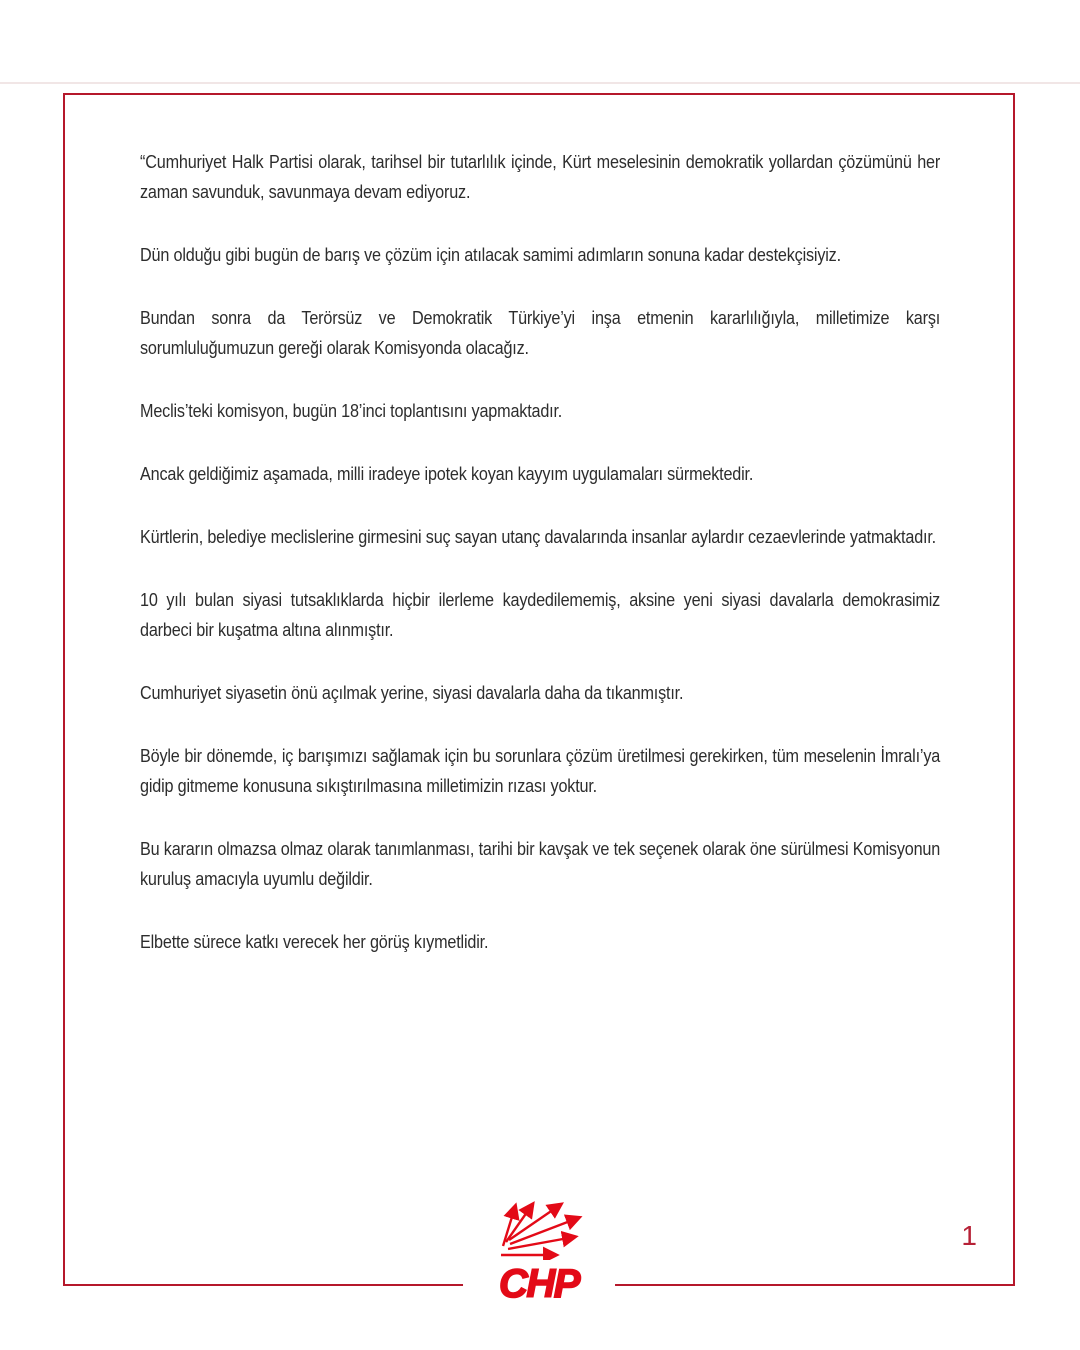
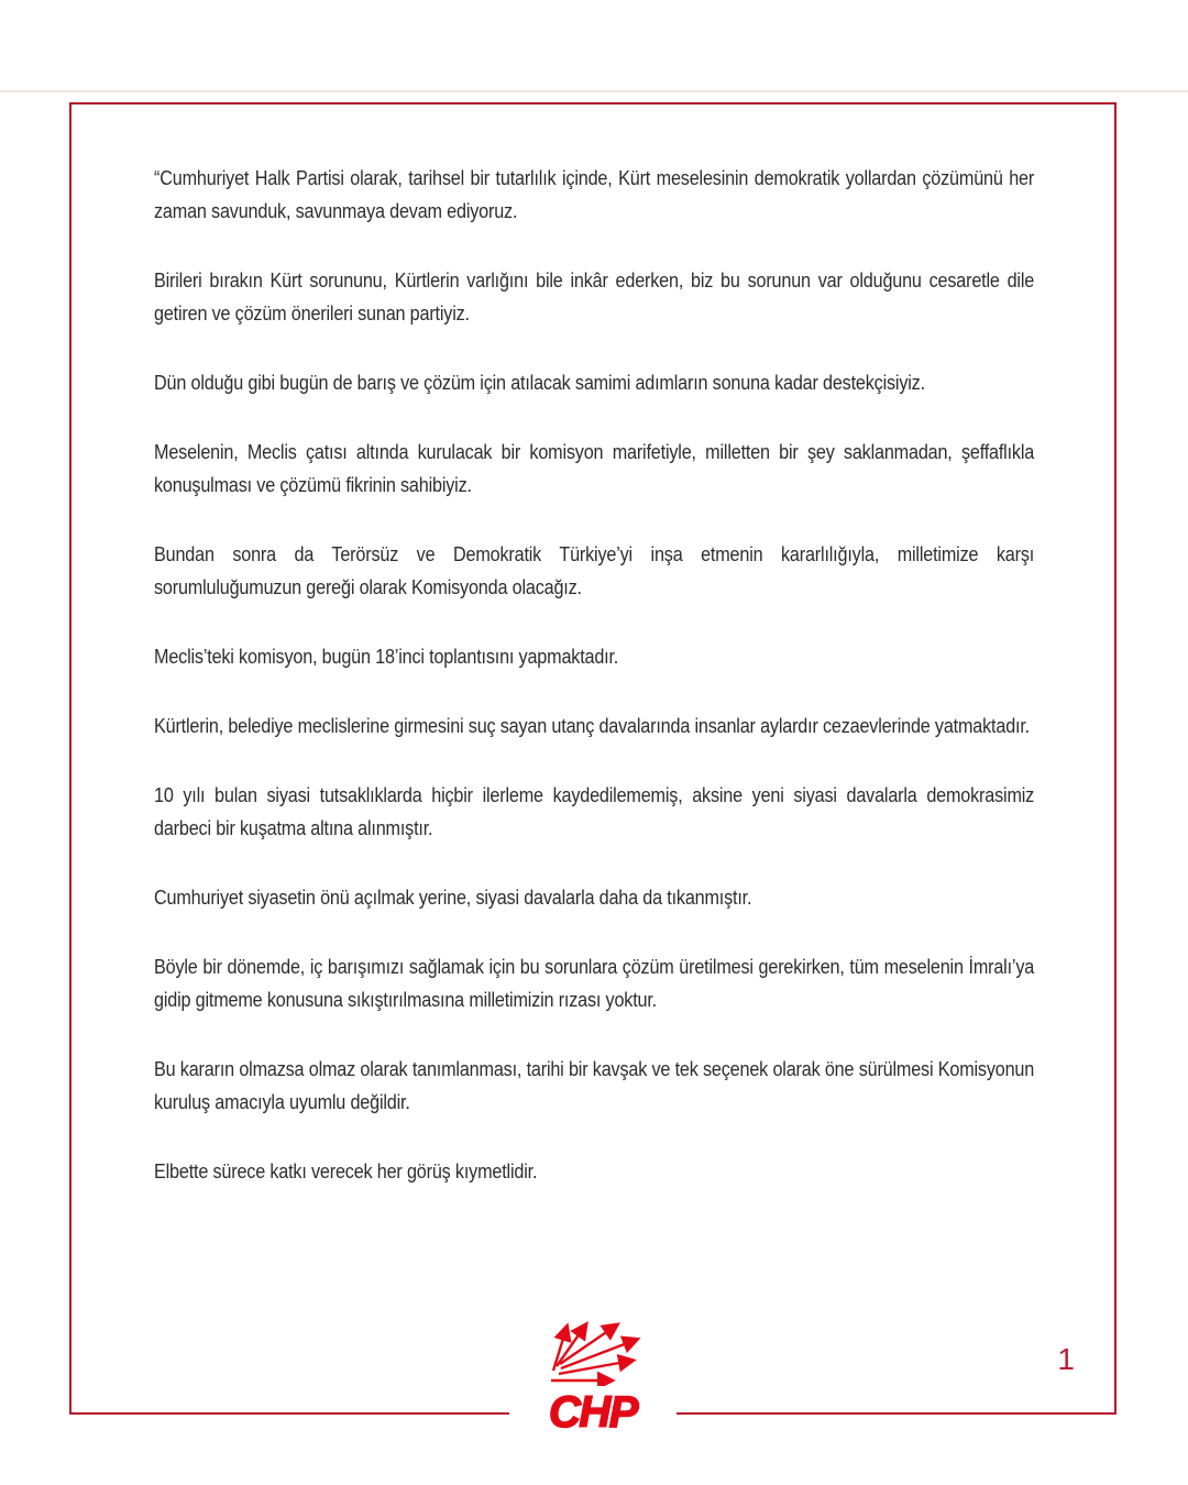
  “Cumhuriyet Halk Partisi olarak, tarihsel bir tutarlılık içinde, Kürt meselesinin demokratik yollardan çözümünü her zaman savunduk, savunmaya devam ediyoruz.
+ Birileri bırakın Kürt sorununu, Kürtlerin varlığını bile inkâr ederken, biz bu sorunun var olduğunu cesaretle dile getiren ve çözüm önerileri sunan partiyiz.
  Dün olduğu gibi bugün de barış ve çözüm için atılacak samimi adımların sonuna kadar destekçisiyiz.
+ Meselenin, Meclis çatısı altında kurulacak bir komisyon marifetiyle, milletten bir şey saklanmadan, şeffaflıkla konuşulması ve çözümü fikrinin sahibiyiz.
  Bundan sonra da Terörsüz ve Demokratik Türkiye’yi inşa etmenin kararlılığıyla, milletimize karşı sorumluluğumuzun gereği olarak Komisyonda olacağız.
  Meclis’teki komisyon, bugün 18’inci toplantısını yapmaktadır.
- Ancak geldiğimiz aşamada, milli iradeye ipotek koyan kayyım uygulamaları sürmektedir.
  Kürtlerin, belediye meclislerine girmesini suç sayan utanç davalarında insanlar aylardır cezaevlerinde yatmaktadır.
  10 yılı bulan siyasi tutsaklıklarda hiçbir ilerleme kaydedilememiş, aksine yeni siyasi davalarla demokrasimiz darbeci bir kuşatma altına alınmıştır.
  Cumhuriyet siyasetin önü açılmak yerine, siyasi davalarla daha da tıkanmıştır.
  Böyle bir dönemde, iç barışımızı sağlamak için bu sorunlara çözüm üretilmesi gerekirken, tüm meselenin İmralı’ya gidip gitmeme konusuna sıkıştırılmasına milletimizin rızası yoktur.
  Bu kararın olmazsa olmaz olarak tanımlanması, tarihi bir kavşak ve tek seçenek olarak öne sürülmesi Komisyonun kuruluş amacıyla uyumlu değildir.
  Elbette sürece katkı verecek her görüş kıymetlidir.
  CHP
  1
